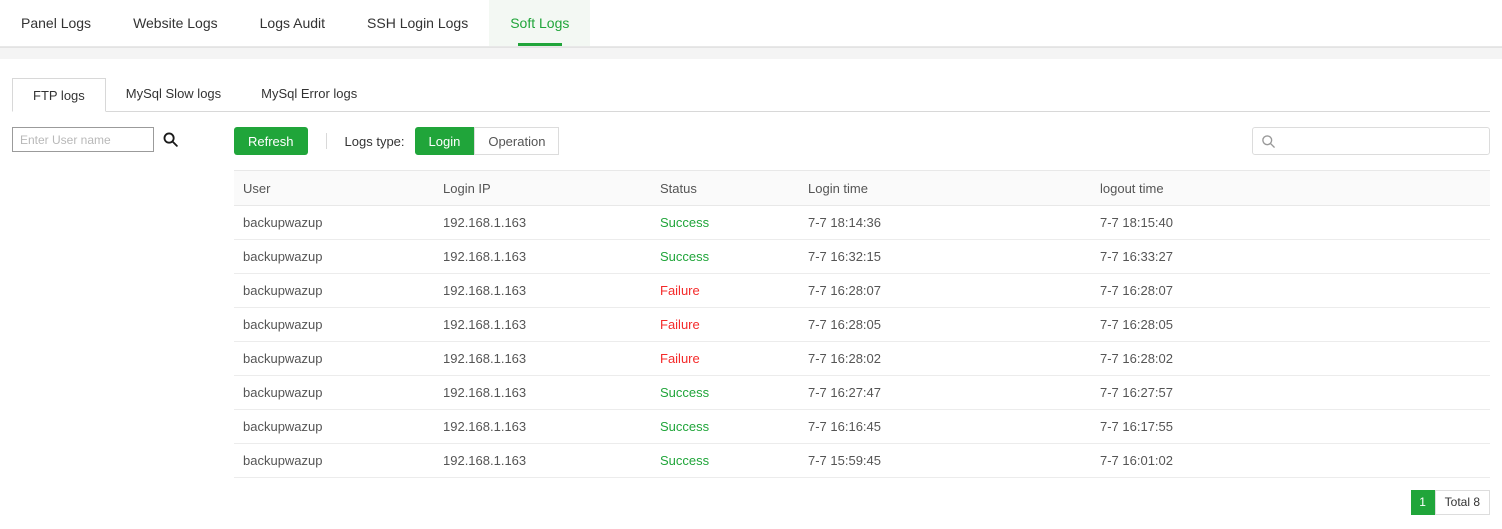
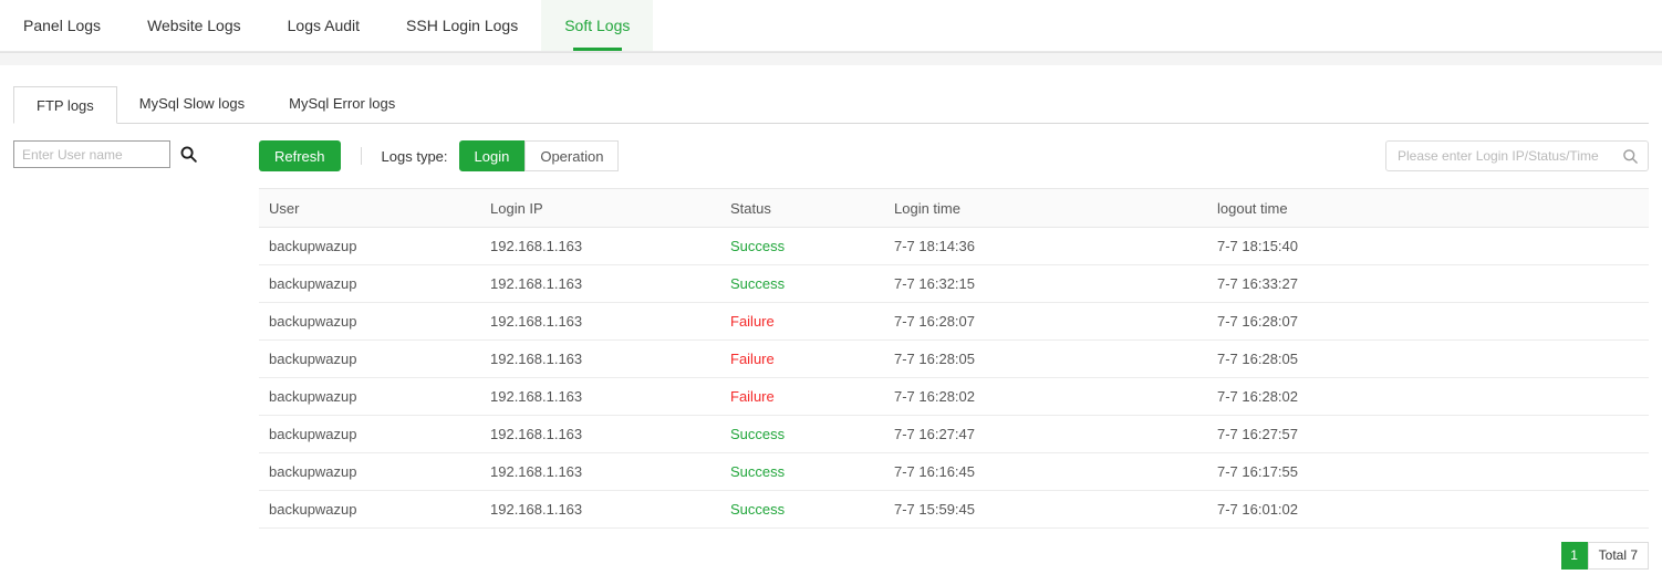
  Panel Logs
  Website Logs
  Logs Audit
  SSH Login Logs
  Soft Logs
  FTP logs
  MySql Slow logs
  MySql Error logs
  Enter User name
  Refresh
  Logs type:
  Login
  Operation
+ Please enter Login IP/Status/Time
  User	Login IP	Status	Login time	logout time
  backupwazup	192.168.1.163	Success	7-7 18:14:36	7-7 18:15:40
  backupwazup	192.168.1.163	Success	7-7 16:32:15	7-7 16:33:27
  backupwazup	192.168.1.163	Failure	7-7 16:28:07	7-7 16:28:07
  backupwazup	192.168.1.163	Failure	7-7 16:28:05	7-7 16:28:05
  backupwazup	192.168.1.163	Failure	7-7 16:28:02	7-7 16:28:02
  backupwazup	192.168.1.163	Success	7-7 16:27:47	7-7 16:27:57
  backupwazup	192.168.1.163	Success	7-7 16:16:45	7-7 16:17:55
  backupwazup	192.168.1.163	Success	7-7 15:59:45	7-7 16:01:02
  1
- Total 8
+ Total 7
